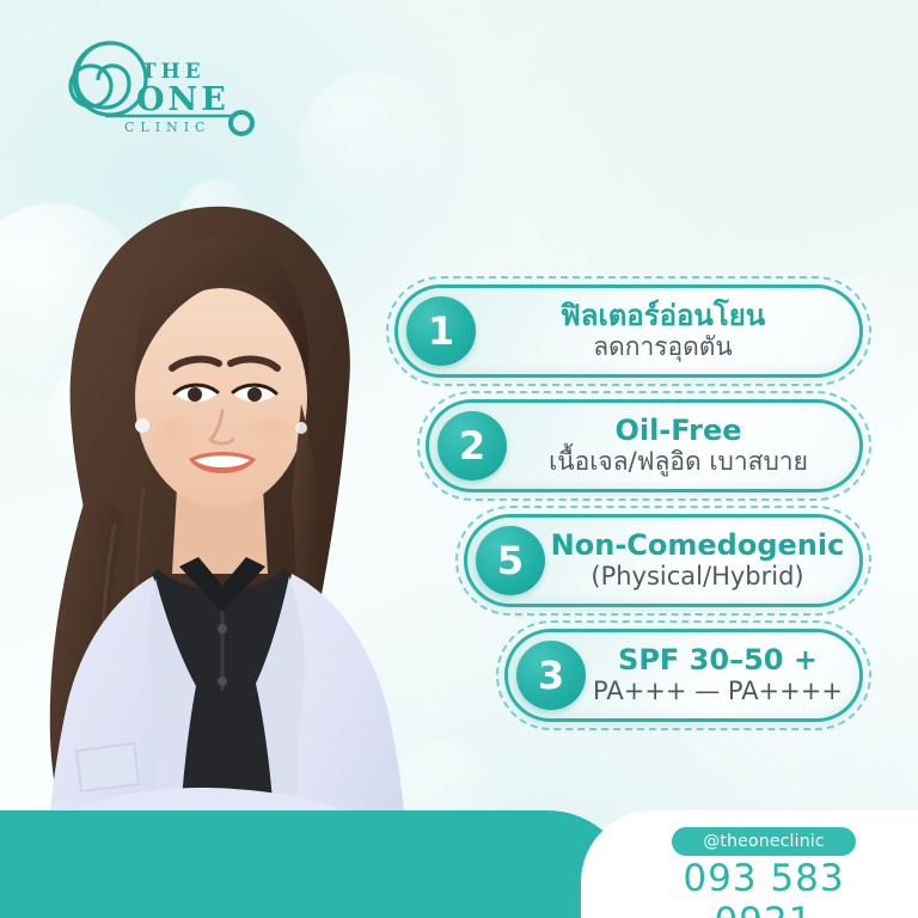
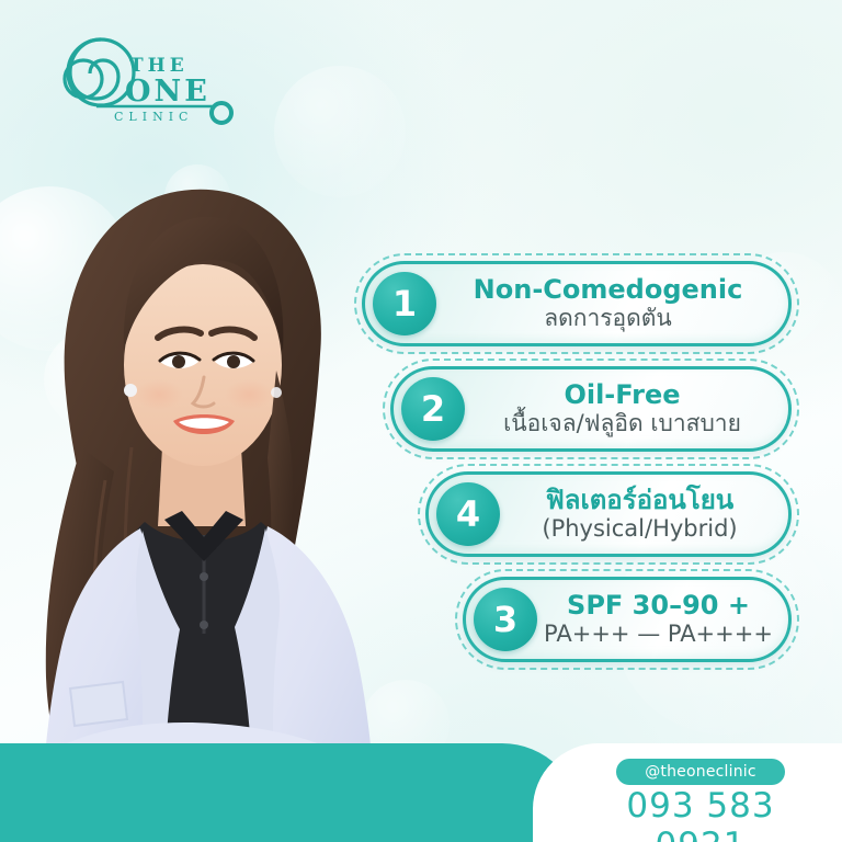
  THE
  ONE
  CLINIC
  1
- ฟิลเตอร์อ่อนโยน
+ Non-Comedogenic
  ลดการอุดตัน
  2
  Oil-Free
  เนื้อเจล/ฟลูอิด เบาสบาย
- 5
+ 4
- Non-Comedogenic
+ ฟิลเตอร์อ่อนโยน
  (Physical/Hybrid)
  3
- SPF 30–50 +
+ SPF 30–90 +
  PA+++ — PA++++
  @theoneclinic
